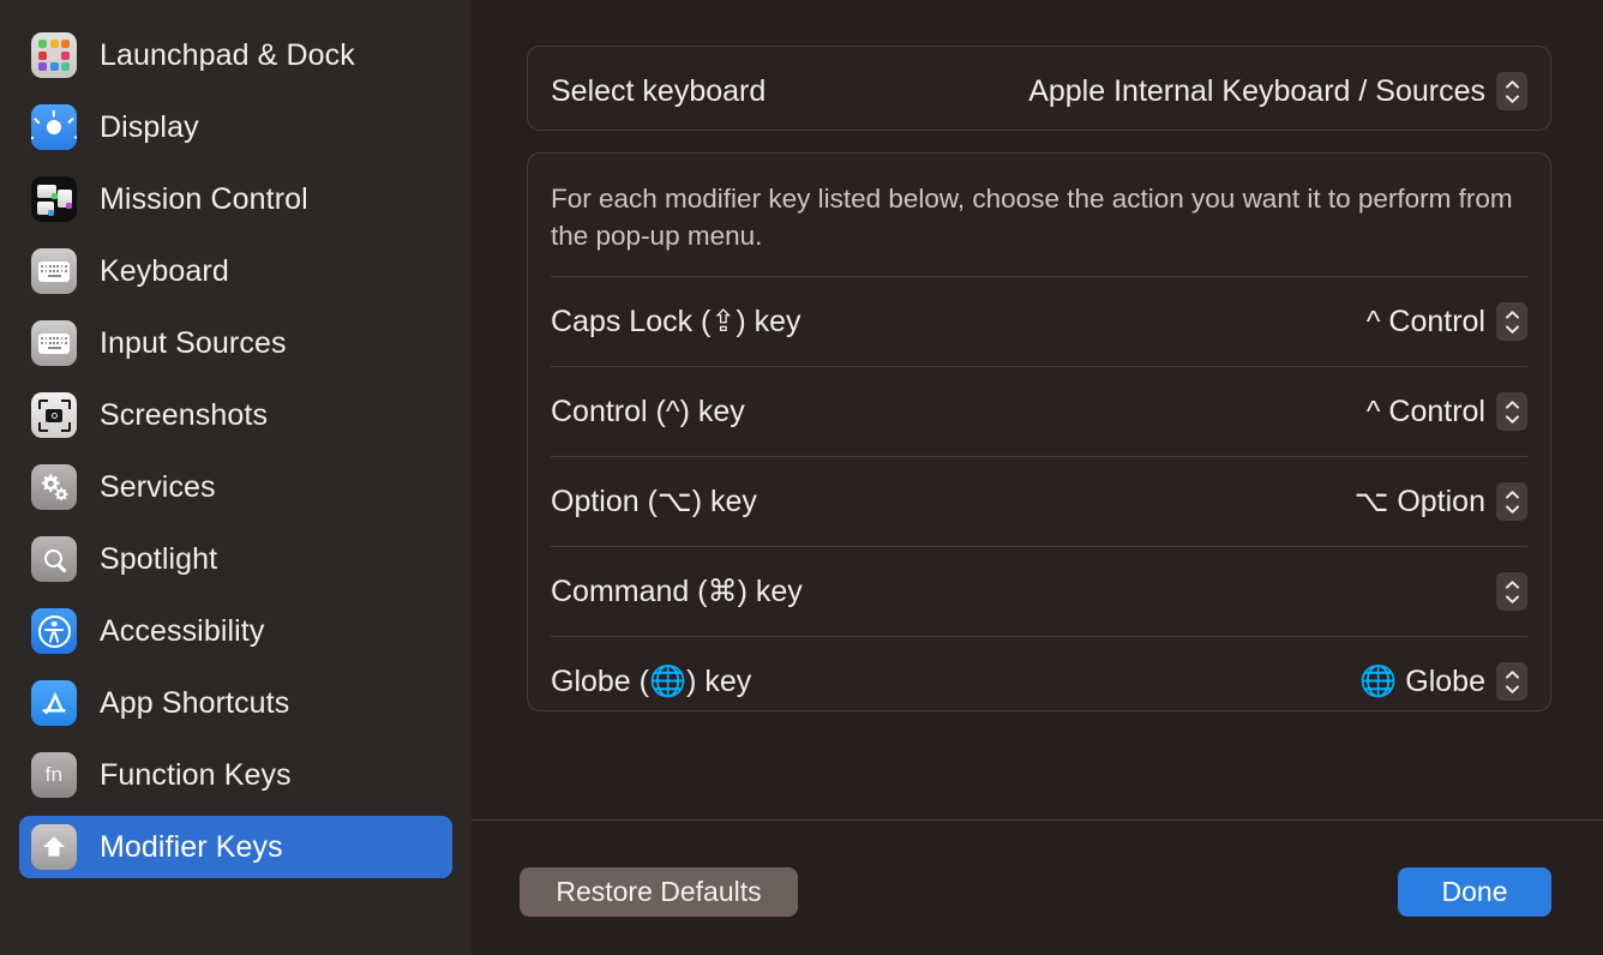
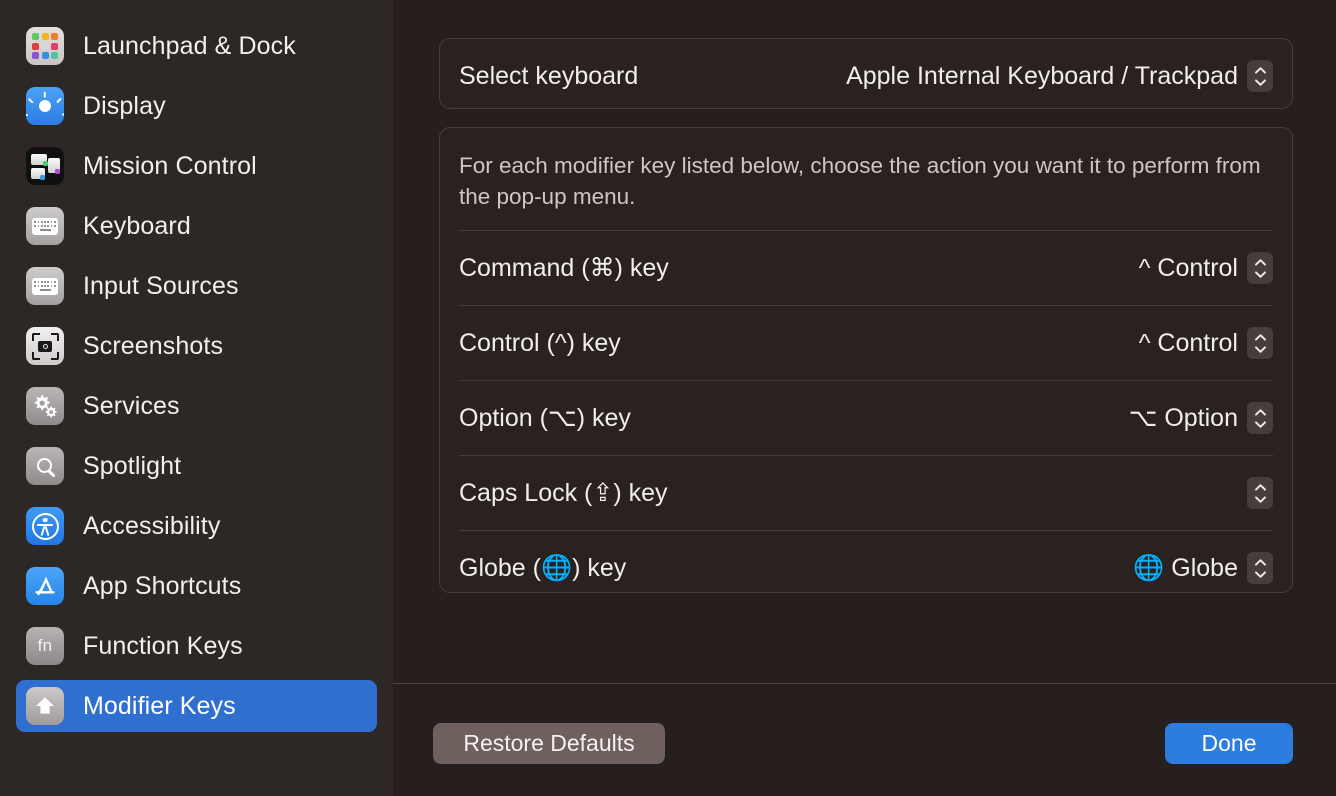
  Launchpad & Dock
  Display
  Mission Control
  Keyboard
  Input Sources
  Screenshots
  Services
  Spotlight
  Accessibility
  App Shortcuts
  fn
  Function Keys
  Modifier Keys
  Select keyboard
- Apple Internal Keyboard / Sources
+ Apple Internal Keyboard / Trackpad
  For each modifier key listed below, choose the action you want it to perform from the pop-up menu.
- Caps Lock (⇪) key
+ Command (⌘) key
  ^ Control
  Control (^) key
  ^ Control
  Option (⌥) key
  ⌥ Option
- Command (⌘) key
+ Caps Lock (⇪) key
  Globe (🌐) key
  🌐 Globe
  Restore Defaults
  Done
